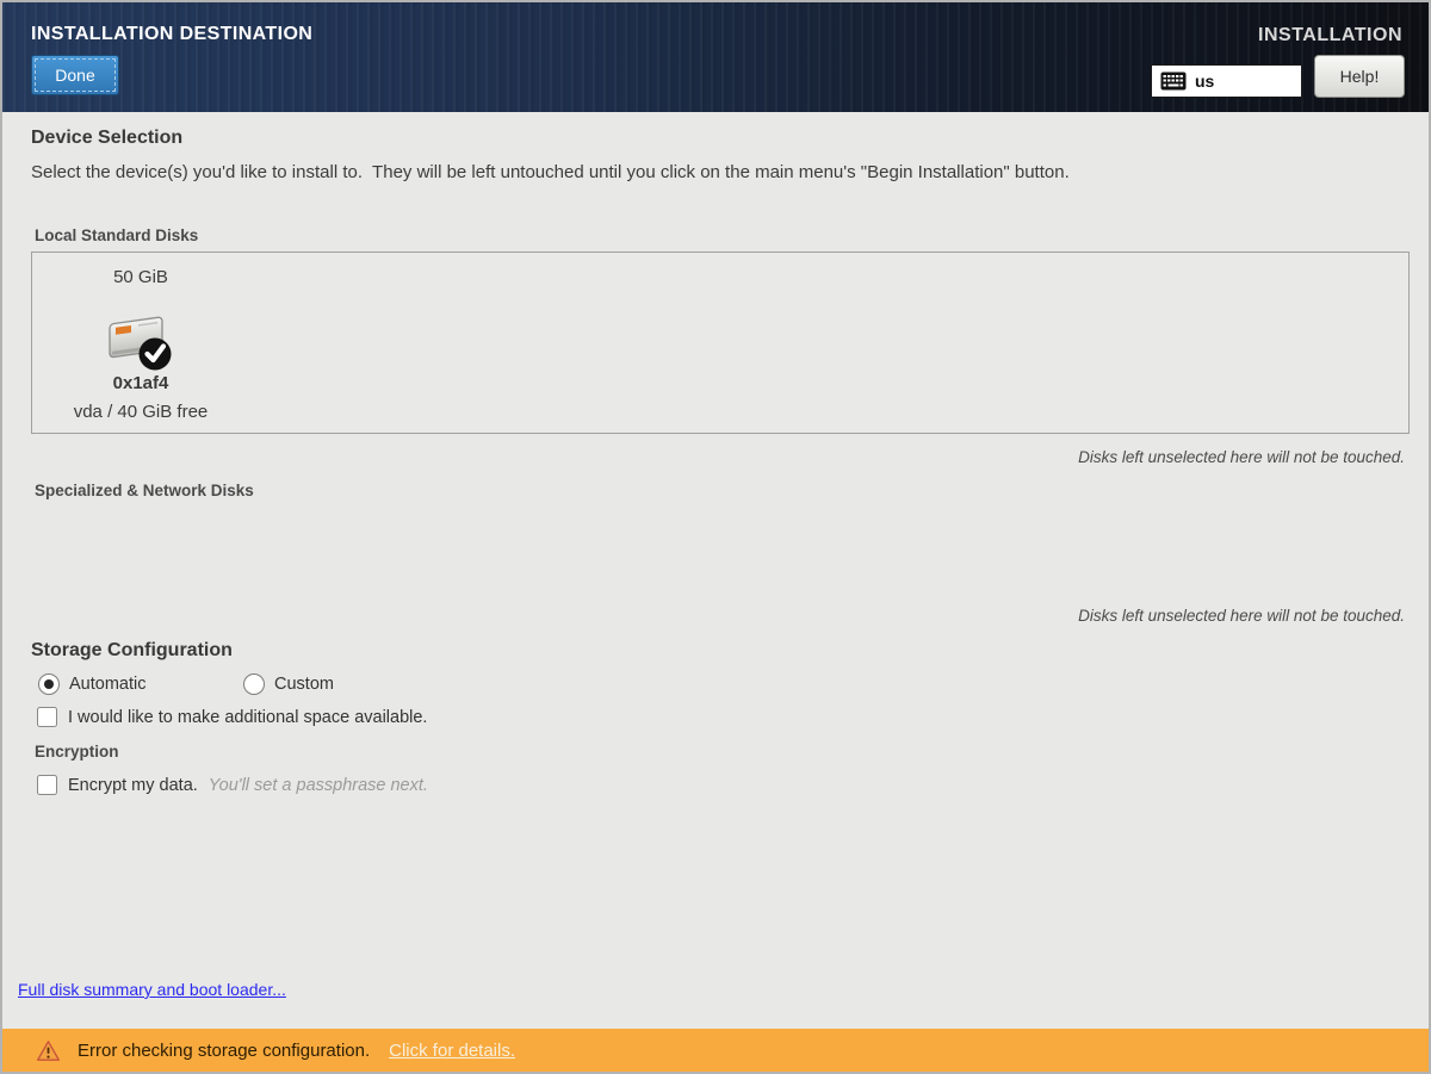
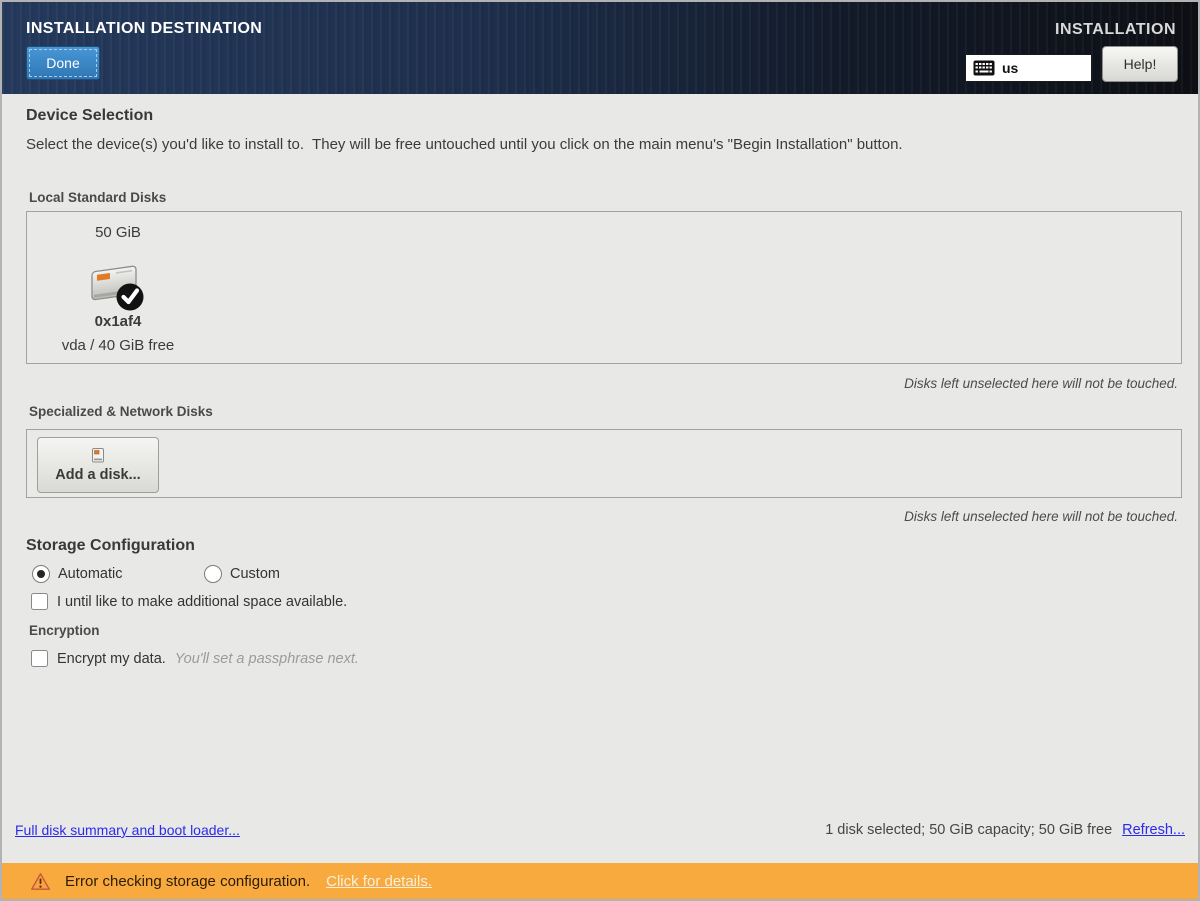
  INSTALLATION DESTINATION
  Done
  INSTALLATION
  us
  Help!
  Device Selection
- Select the device(s) you'd like to install to. They will be left untouched until you click on the main menu's "Begin Installation" button.
+ Select the device(s) you'd like to install to. They will be free untouched until you click on the main menu's "Begin Installation" button.
  Local Standard Disks
  50 GiB
  0x1af4
  vda / 40 GiB free
  Disks left unselected here will not be touched.
  Specialized & Network Disks
+ Add a disk...
  Disks left unselected here will not be touched.
  Storage Configuration
  Automatic
  Custom
- I would like to make additional space available.
+ I until like to make additional space available.
  Encryption
  Encrypt my data.
  You'll set a passphrase next.
  Full disk summary and boot loader...
+ 1 disk selected; 50 GiB capacity; 50 GiB free
+ Refresh...
  Error checking storage configuration.
  Click for details.
